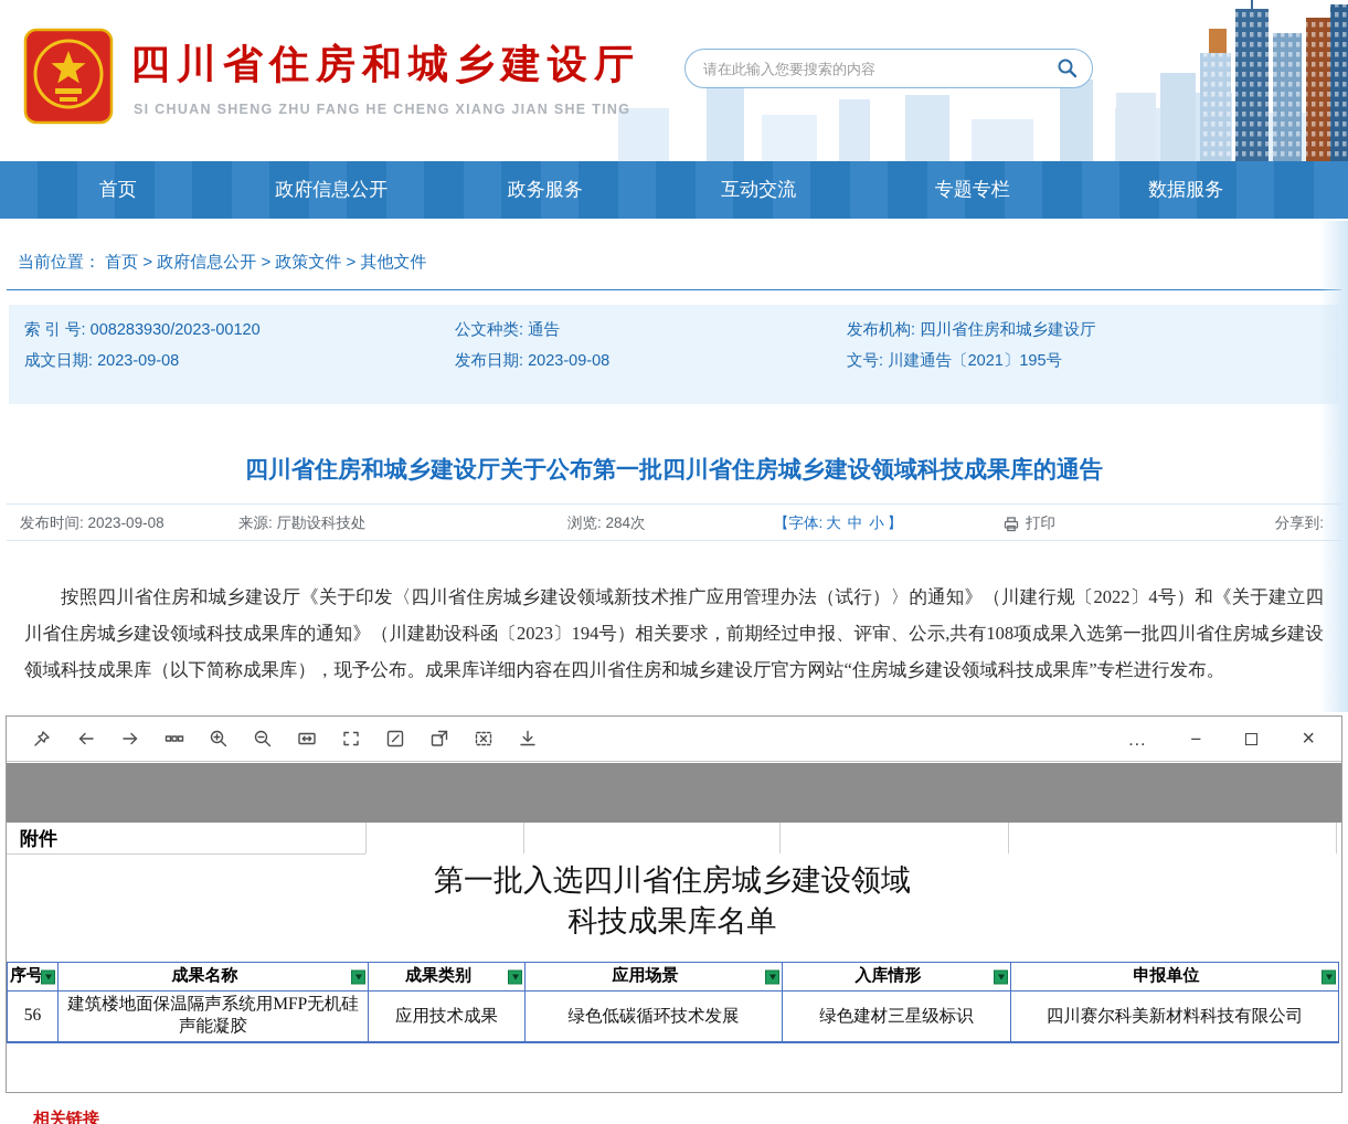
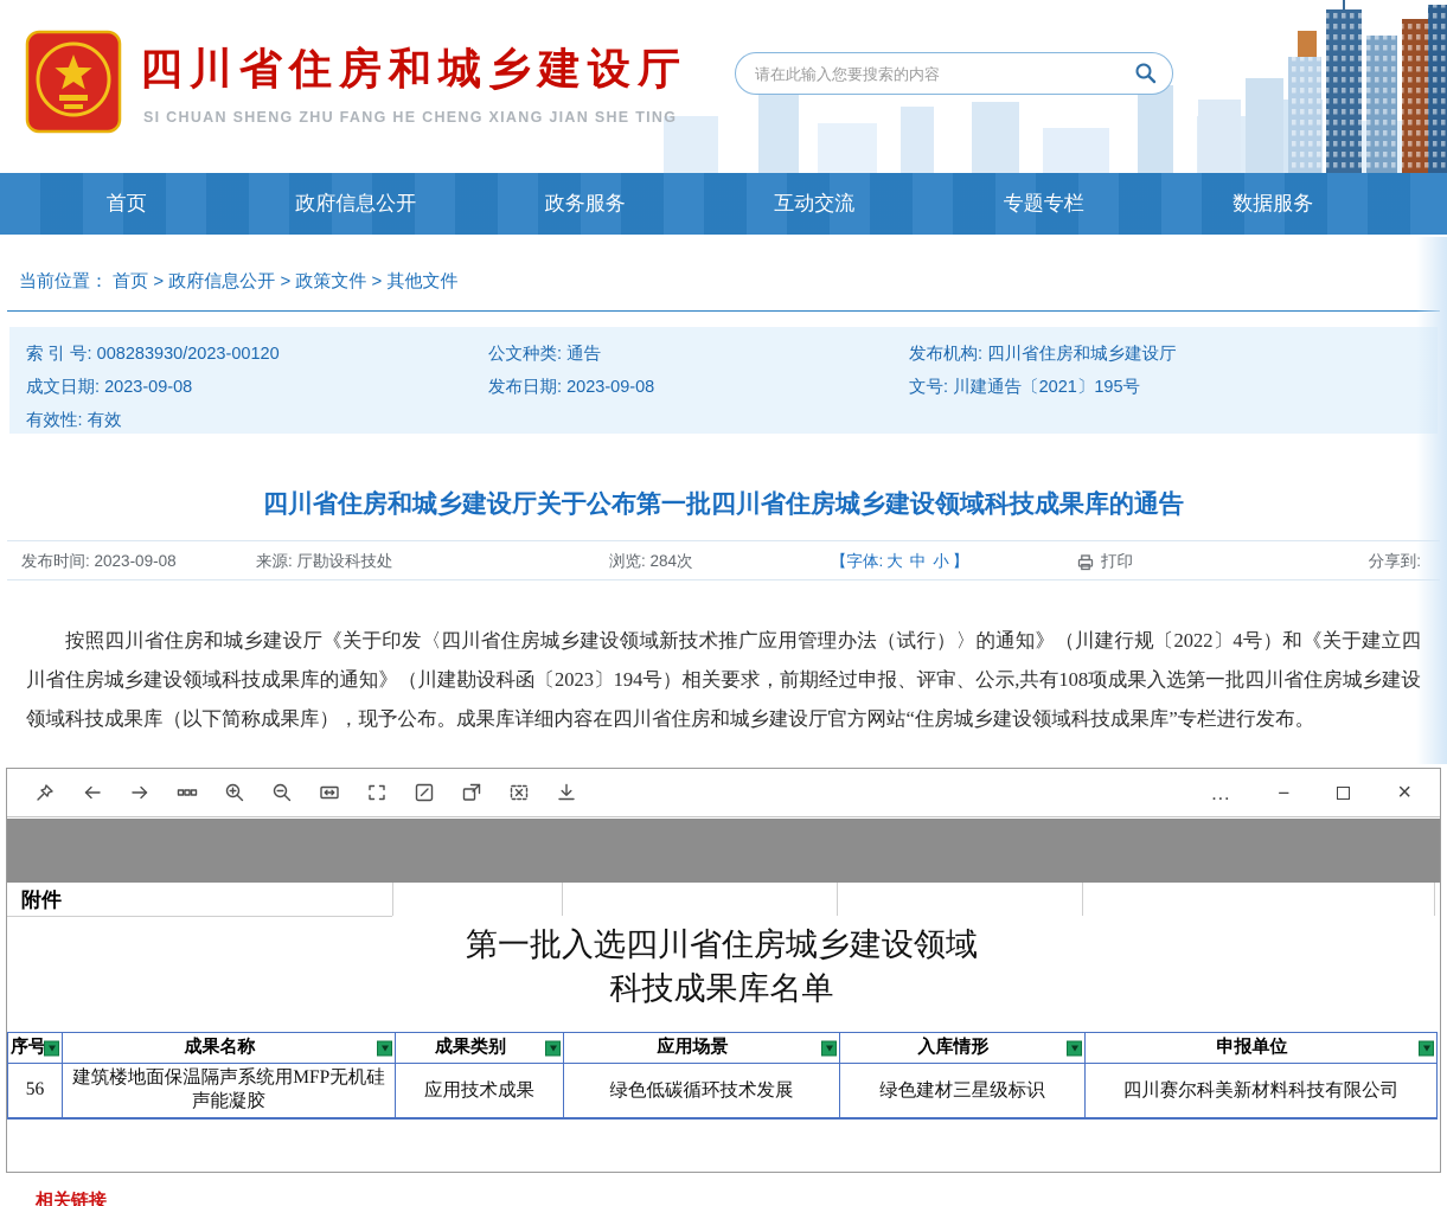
  四川省住房和城乡建设厅
  SI CHUAN SHENG ZHU FANG HE CHENG XIANG JIAN SHE TING
  请在此输入您要搜索的内容
  首页
  政府信息公开
  政务服务
  互动交流
  专题专栏
  数据服务
  当前位置： 首页 > 政府信息公开 > 政策文件 > 其他文件
  索 引 号: 008283930/2023-00120
  公文种类: 通告
  发布机构: 四川省住房和城乡建设厅
  成文日期: 2023-09-08
  发布日期: 2023-09-08
  文号: 川建通告〔2021〕195号
+ 有效性: 有效
  四川省住房和城乡建设厅关于公布第一批四川省住房城乡建设领域科技成果库的通告
  发布时间: 2023-09-08
  来源: 厅勘设科技处
  浏览: 284次
  【字体: 大 中 小 】
  打印
  分享到
  按照四川省住房和城乡建设厅《关于印发〈四川省住房城乡建设领域新技术推广应用管理办法（试行）〉的通知》（川建行规〔2022〕4号）和《关于建立四川省住房城乡建设领域科技成果库的通知》（川建勘设科函〔2023〕194号）相关要求，前期经过申报、评审、公示,共有108项成果入选第一批四川省住房城乡建设领域科技成果库（以下简称成果库），现予公布。成果库详细内容在四川省住房和城乡建设厅官方网站“住房城乡建设领域科技成果库”专栏进行发布。
  …
  −
  ×
  附件
  第一批入选四川省住房城乡建设领域
  科技成果库名单
  序号	成果名称	成果类别	应用场景	入库情形	申报单位
  56	建筑楼地面保温隔声系统用MFP无机硅声能凝胶	应用技术成果	绿色低碳循环技术发展	绿色建材三星级标识	四川赛尔科美新材料科技有限公司
  相关链接
